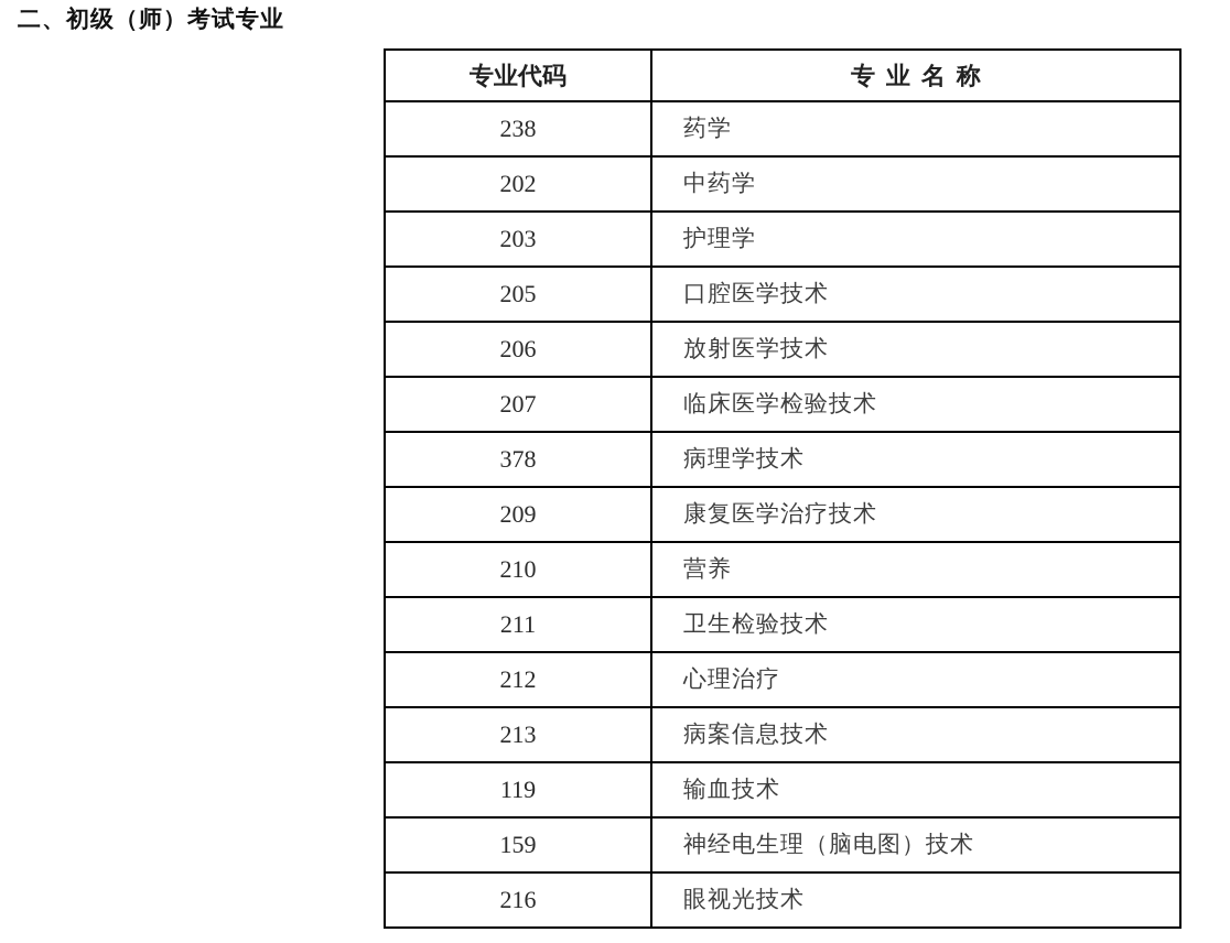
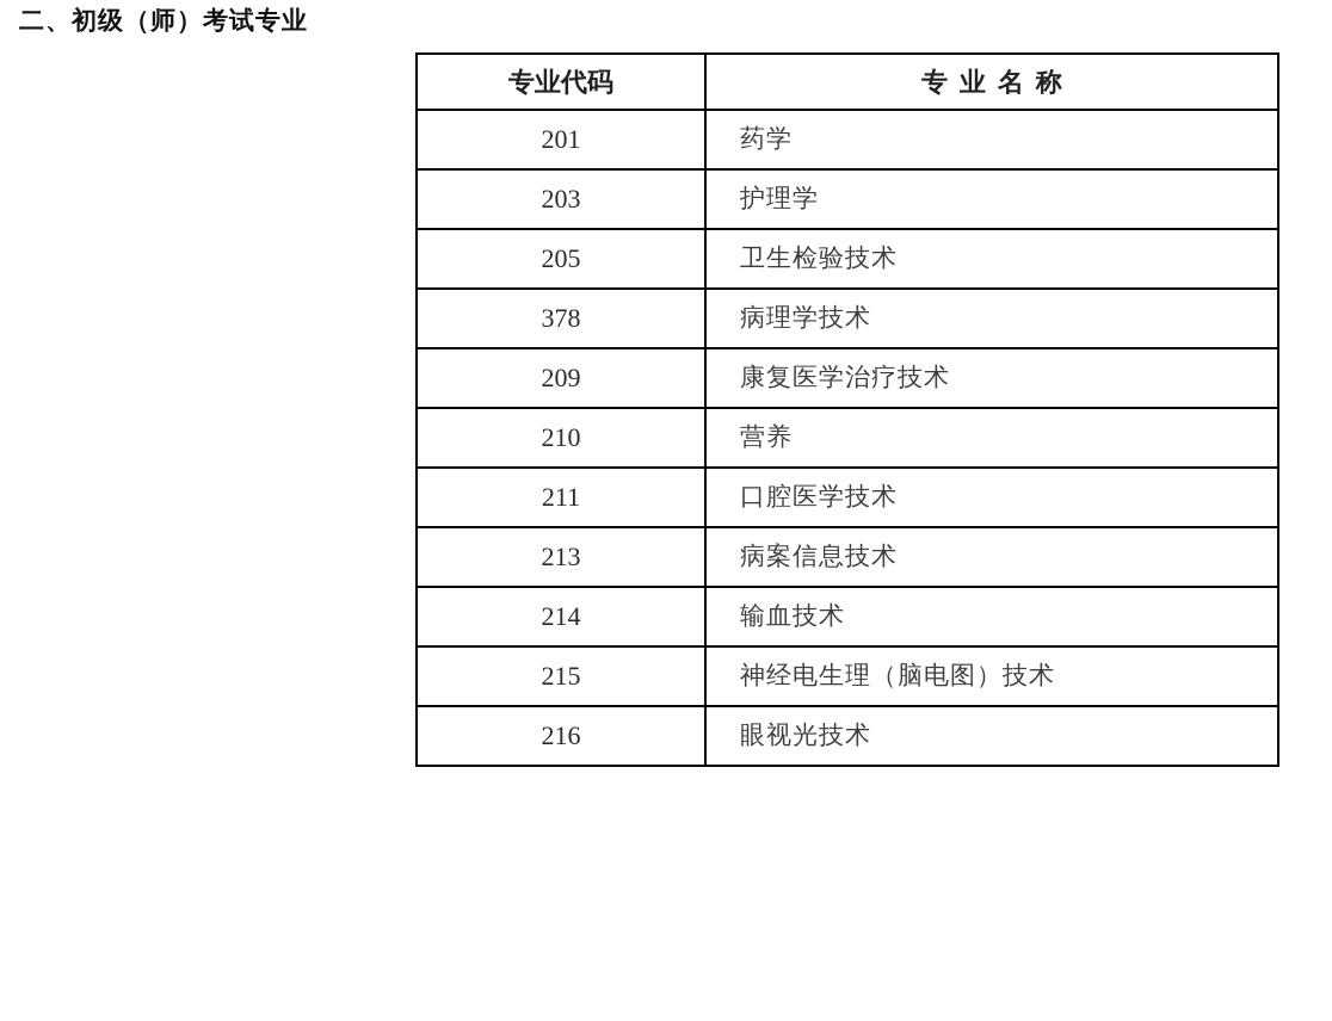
  二、初级（师）考试专业
  专业代码	专业名称
- 238	药学
+ 201	药学
- 202	中药学
  203	护理学
- 205	口腔医学技术
+ 205	卫生检验技术
- 206	放射医学技术
- 207	临床医学检验技术
  378	病理学技术
  209	康复医学治疗技术
  210	营养
- 211	卫生检验技术
+ 211	口腔医学技术
- 212	心理治疗
  213	病案信息技术
- 119	输血技术
+ 214	输血技术
- 159	神经电生理（脑电图）技术
+ 215	神经电生理（脑电图）技术
  216	眼视光技术
